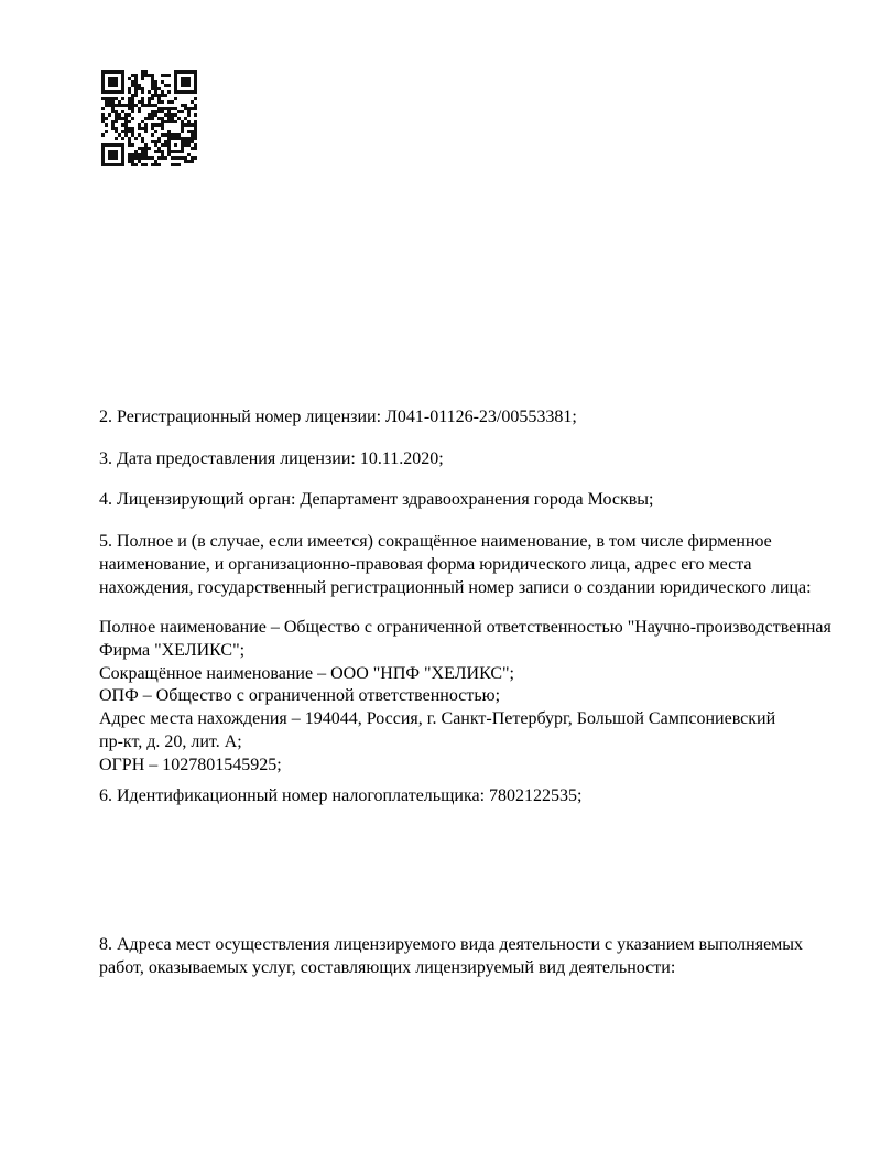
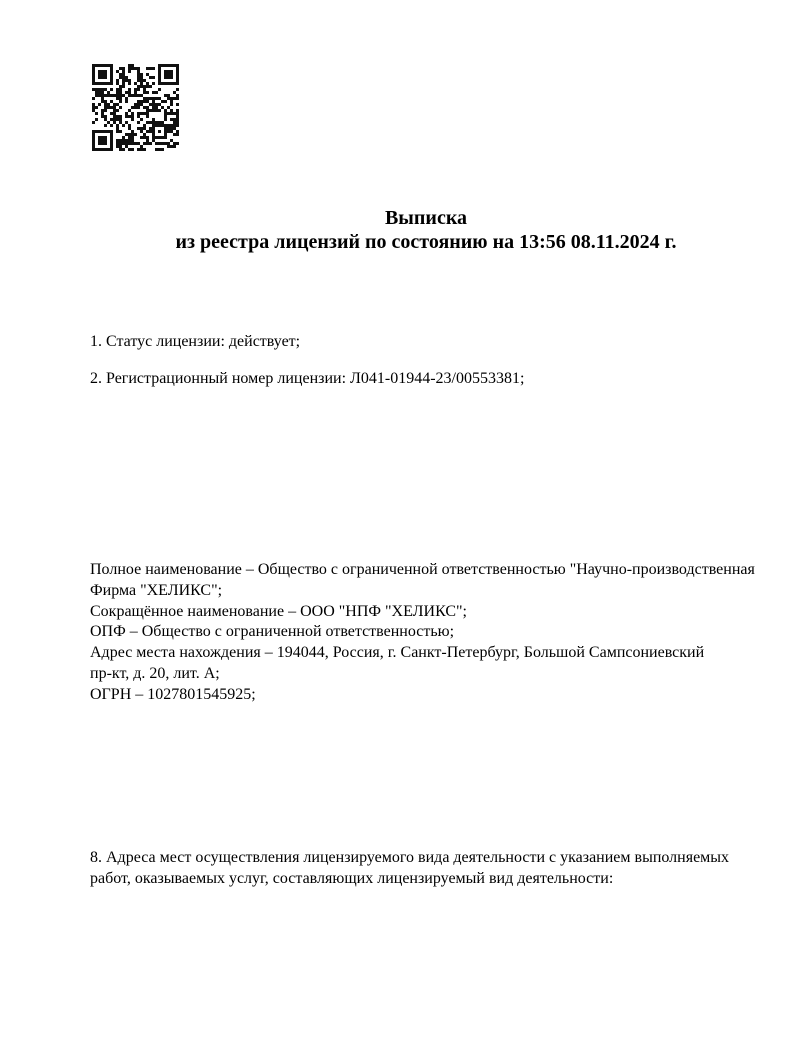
+ Выписка
+ из реестра лицензий по состоянию на 13:56 08.11.2024 г.
+ 1. Статус лицензии: действует;
- 2. Регистрационный номер лицензии: Л041-01126-23/00553381;
+ 2. Регистрационный номер лицензии: Л041-01944-23/00553381;
- 3. Дата предоставления лицензии: 10.11.2020;
- 4. Лицензирующий орган: Департамент здравоохранения города Москвы;
- 5. Полное и (в случае, если имеется) сокращённое наименование, в том числе фирменное
- наименование, и организационно-правовая форма юридического лица, адрес его места
- нахождения, государственный регистрационный номер записи о создании юридического лица:
  Полное наименование – Общество с ограниченной ответственностью "Научно-производственная
  Фирма "ХЕЛИКС";
  Сокращённое наименование – ООО "НПФ "ХЕЛИКС";
  ОПФ – Общество с ограниченной ответственностью;
  Адрес места нахождения – 194044, Россия, г. Санкт-Петербург, Большой Сампсониевский
  пр-кт, д. 20, лит. А;
  ОГРН – 1027801545925;
- 6. Идентификационный номер налогоплательщика: 7802122535;
  8. Адреса мест осуществления лицензируемого вида деятельности с указанием выполняемых
  работ, оказываемых услуг, составляющих лицензируемый вид деятельности:
